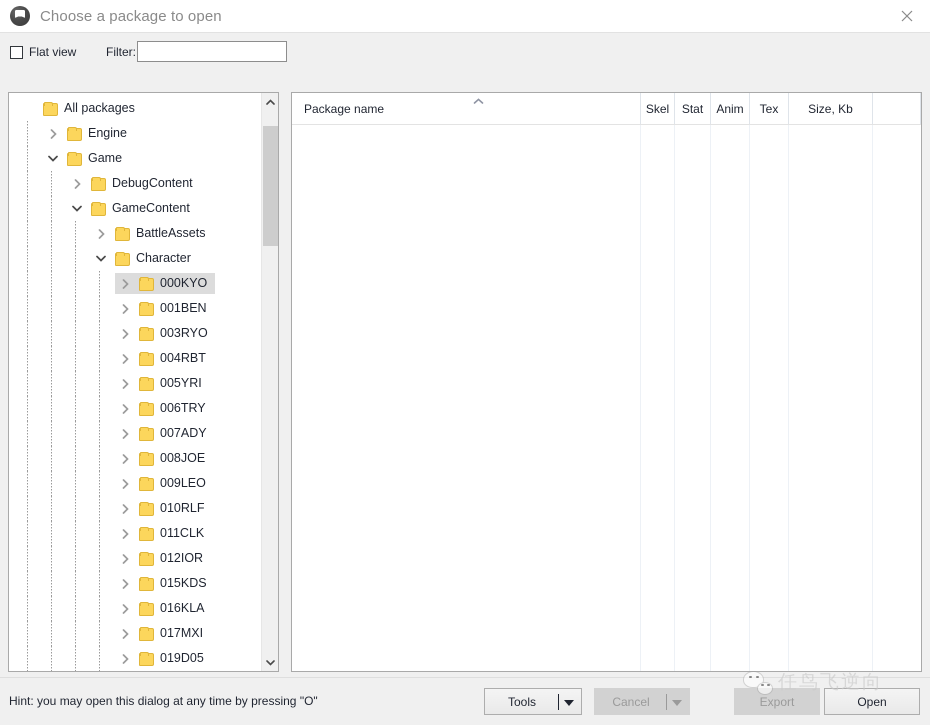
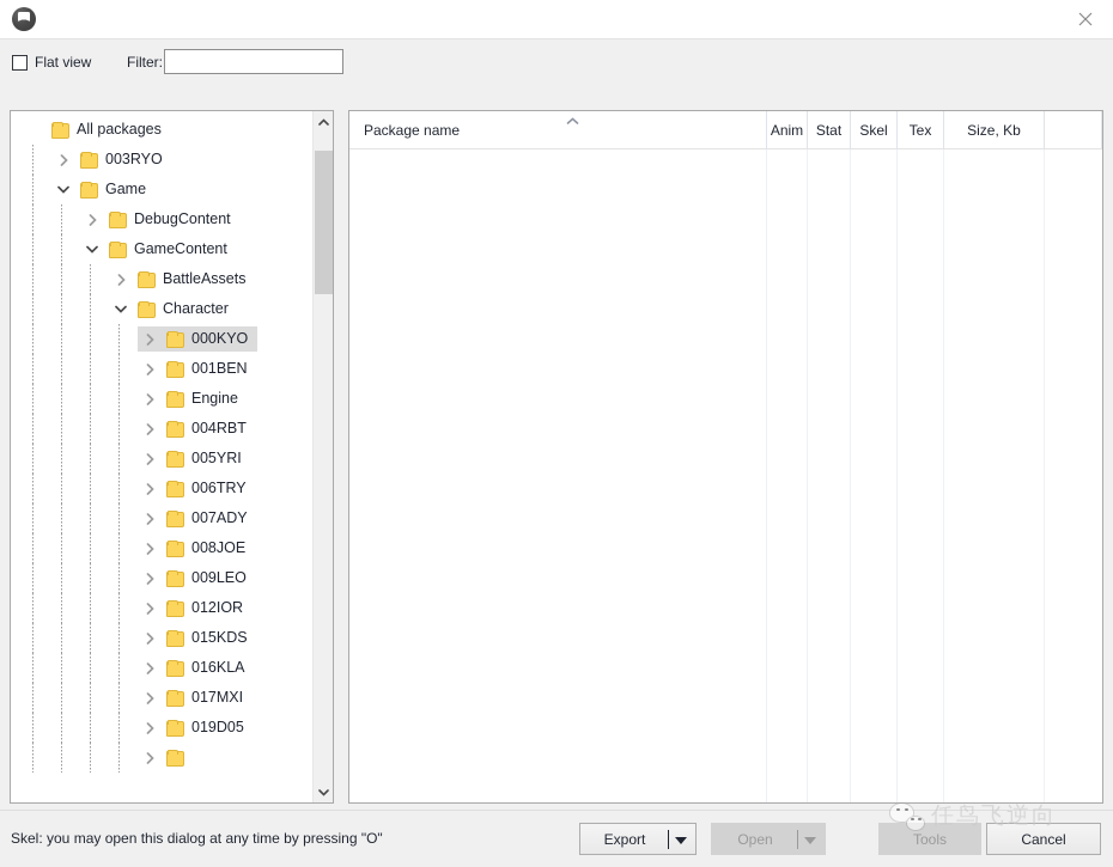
- Choose a package to open
  Flat view
  Filter:
  All packages
- Engine
+ 003RYO
  Game
  DebugContent
  GameContent
  BattleAssets
  Character
  000KYO
  001BEN
- 003RYO
+ Engine
  004RBT
  005YRI
  006TRY
  007ADY
  008JOE
  009LEO
- 010RLF
- 011CLK
  012IOR
  015KDS
  016KLA
  017MXI
  019D05
  Package name
- Skel
+ Anim
  Stat
- Anim
+ Skel
  Tex
  Size, Kb
- Hint: you may open this dialog at any time by pressing "O"
+ Skel: you may open this dialog at any time by pressing "O"
- Tools
+ Export
- Cancel
+ Open
- Export
+ Tools
- Open
+ Cancel
  任鸟飞逆向
